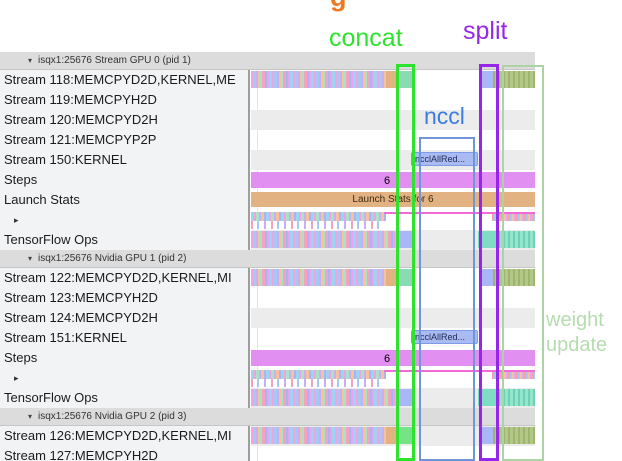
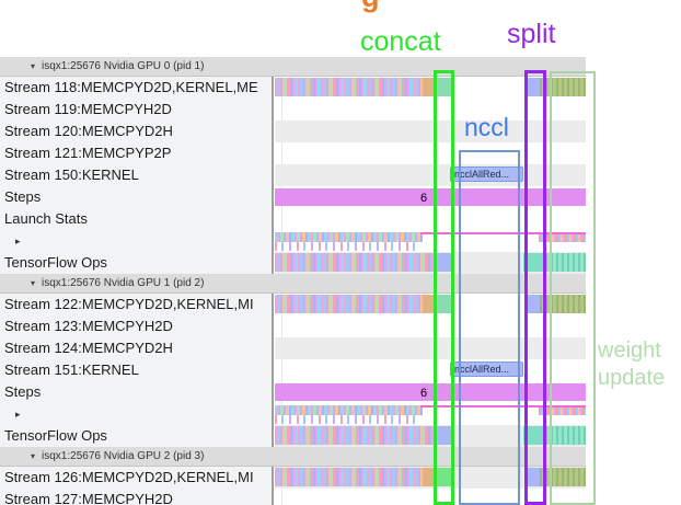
  ▾
- isqx1:25676 Stream GPU 0 (pid 1)
+ isqx1:25676 Nvidia GPU 0 (pid 1)
  Stream 118:MEMCPYD2D,KERNEL,ME
  Stream 119:MEMCPYH2D
  Stream 120:MEMCPYD2H
  Stream 121:MEMCPYP2P
  Stream 150:KERNEL
  ncclAllRed...
  Steps
  6
  Launch Stats
- Launch Stats for 6
  ▸
  TensorFlow Ops
  ▾
  isqx1:25676 Nvidia GPU 1 (pid 2)
  Stream 122:MEMCPYD2D,KERNEL,MI
  Stream 123:MEMCPYH2D
  Stream 124:MEMCPYD2H
  Stream 151:KERNEL
  ncclAllRed...
  Steps
  6
  ▸
  TensorFlow Ops
  ▾
  isqx1:25676 Nvidia GPU 2 (pid 3)
  Stream 126:MEMCPYD2D,KERNEL,MI
  Stream 127:MEMCPYH2D
  concat
  split
  nccl
  weight
  update
